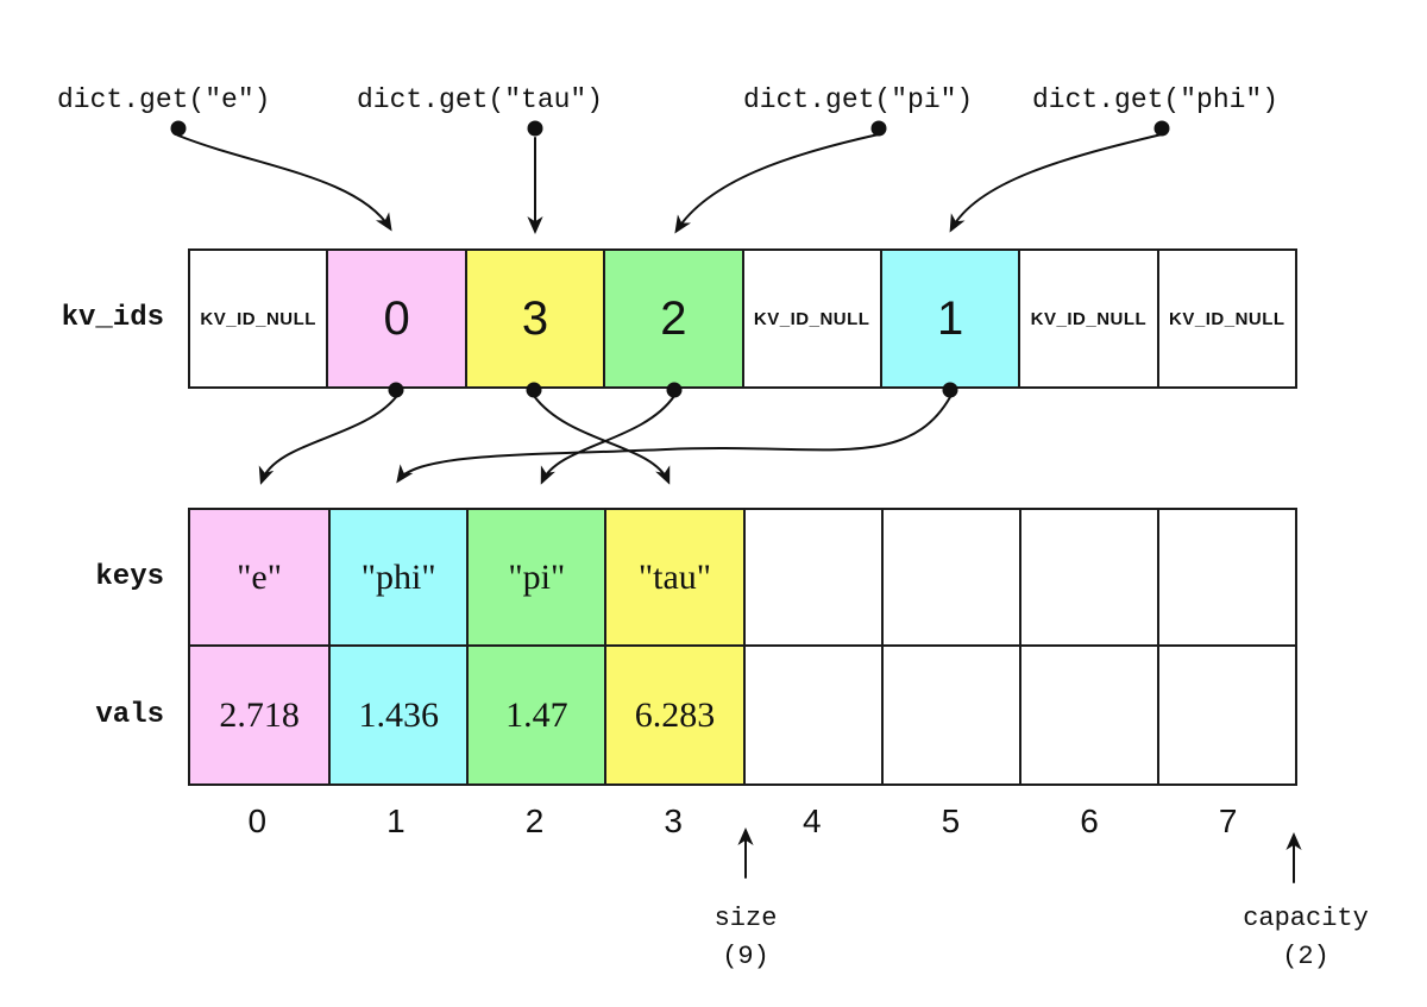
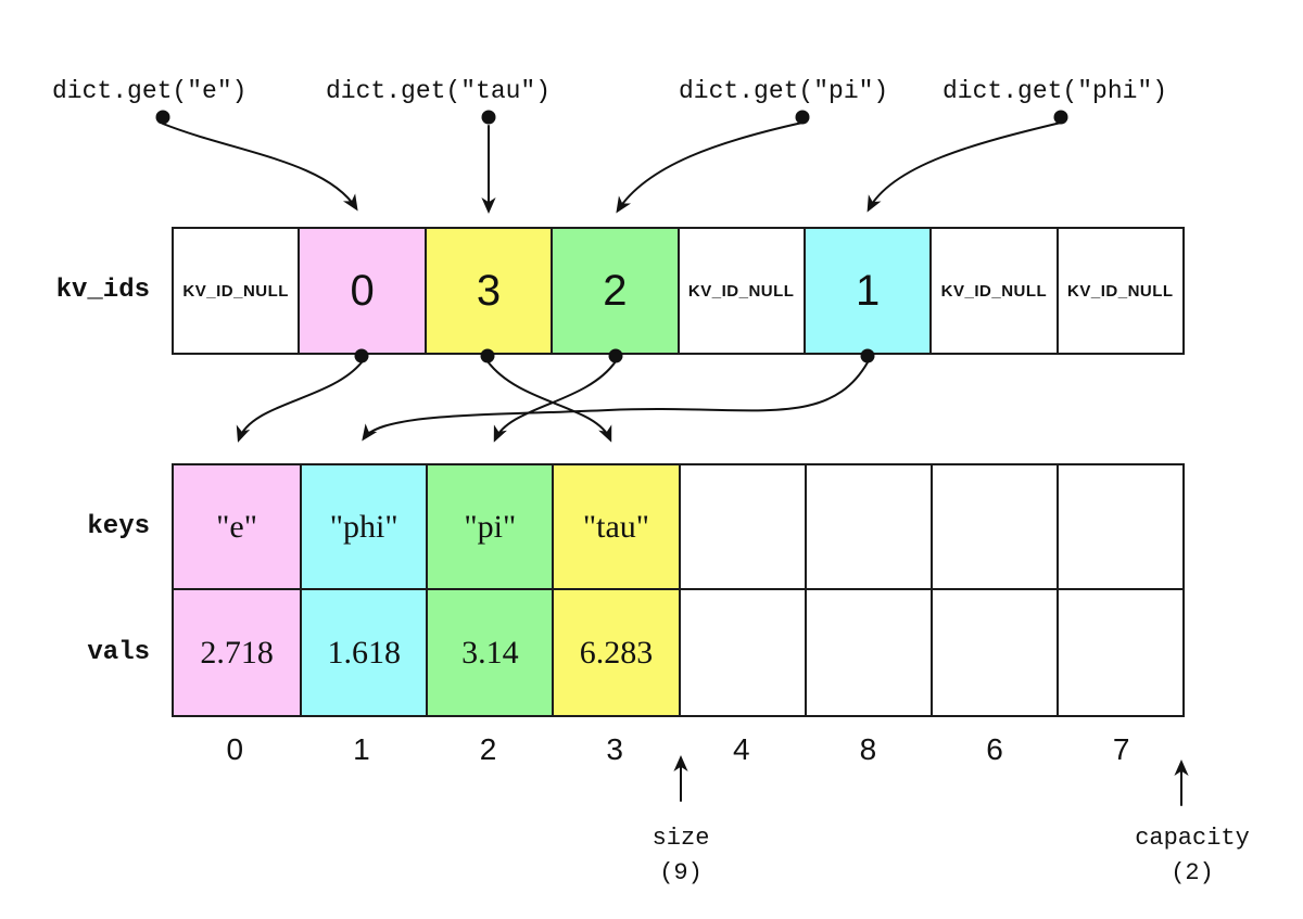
  dict.get("e")
  dict.get("tau")
  dict.get("pi")
  dict.get("phi")
  kv_ids
  keys
  vals
  KV_ID_NULL
  0
  3
  2
  KV_ID_NULL
  1
  KV_ID_NULL
  KV_ID_NULL
  "e"
  "phi"
  "pi"
  "tau"
  2.718
- 1.436
+ 1.618
- 1.47
+ 3.14
  6.283
  0
  1
  2
  3
  4
- 5
+ 8
  6
  7
  size
  (9)
  capacity
  (2)
